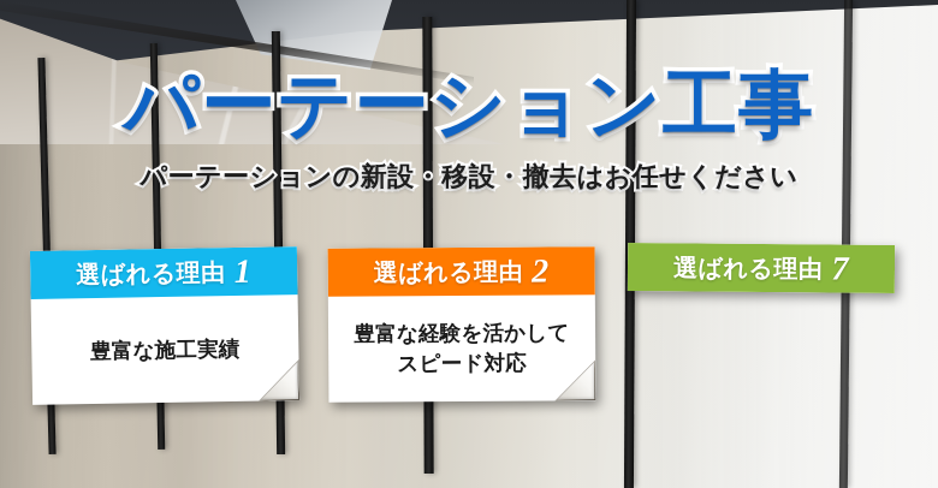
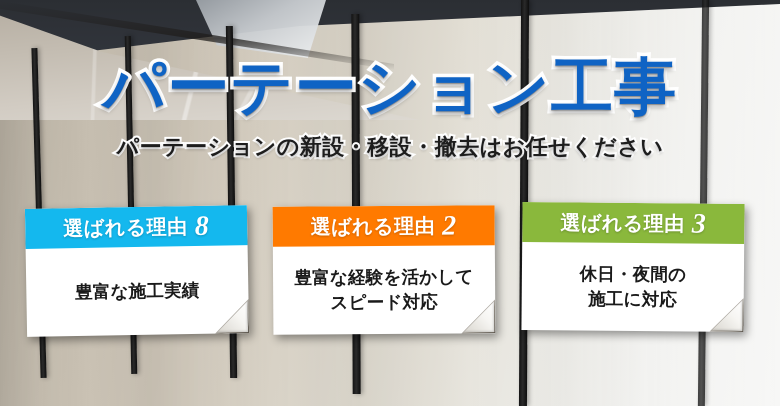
  パーテーション工事
  パーテーションの新設・移設・撤去はお任せください
  選ばれる理由
- 1
+ 8
  豊富な施工実績
  選ばれる理由
  2
  豊富な経験を活かして
  スピード対応
  選ばれる理由
- 7
+ 3
+ 休日・夜間の
+ 施工に対応
